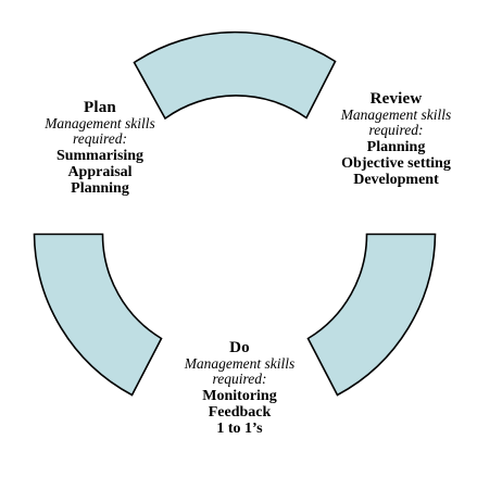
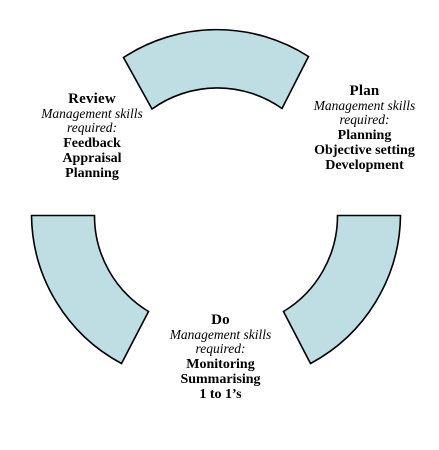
- Plan
+ Review
  Management skills
  required:
- Summarising
+ Feedback
  Appraisal
  Planning
- Review
+ Plan
  Management skills
  required:
  Planning
  Objective setting
  Development
  Do
  Management skills
  required:
  Monitoring
- Feedback
+ Summarising
  1 to 1’s
